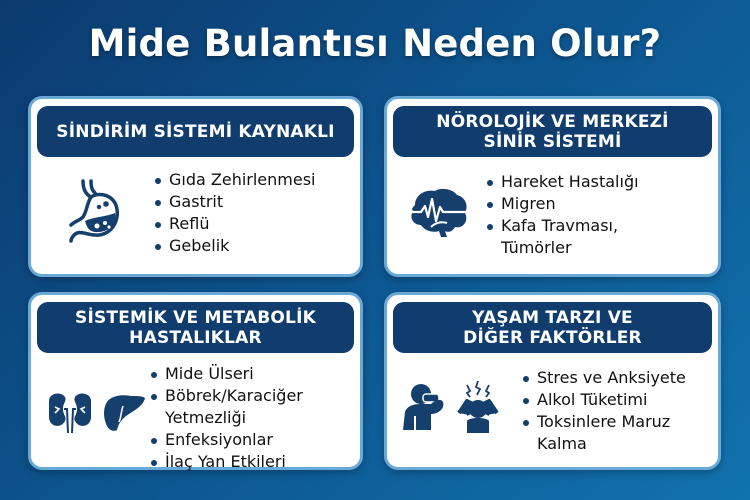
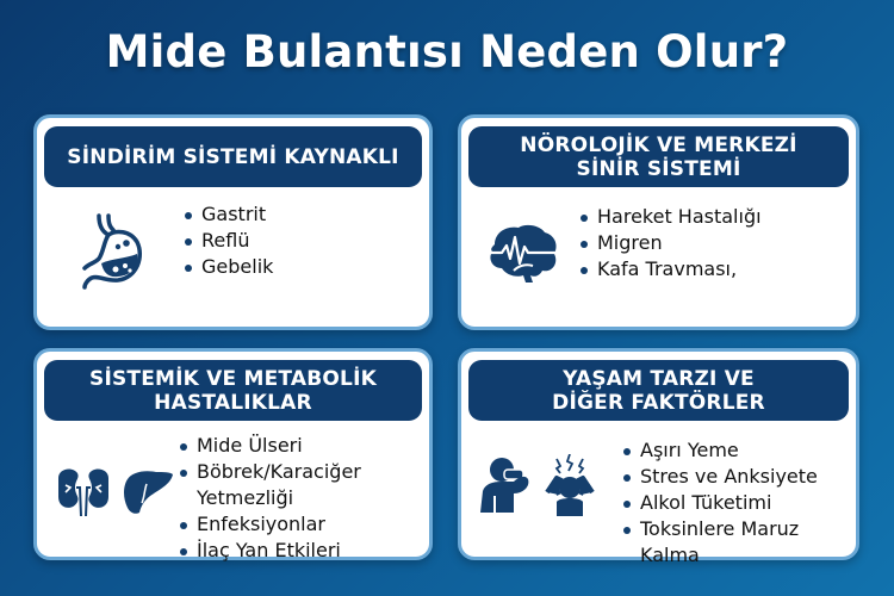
  Mide Bulantısı Neden Olur?
  SİNDİRİM SİSTEMİ KAYNAKLI
- Gıda Zehirlenmesi
  Gastrit
  Reflü
  Gebelik
  NÖROLOJİK VE MERKEZİ
  SİNİR SİSTEMİ
  Hareket Hastalığı
  Migren
  Kafa Travması,
- Tümörler
  SİSTEMİK VE METABOLİK
  HASTALIKLAR
  Mide Ülseri
  Böbrek/Karaciğer
  Yetmezliği
  Enfeksiyonlar
  İlaç Yan Etkileri
  YAŞAM TARZI VE
  DİĞER FAKTÖRLER
+ Aşırı Yeme
  Stres ve Anksiyete
  Alkol Tüketimi
  Toksinlere Maruz
  Kalma
